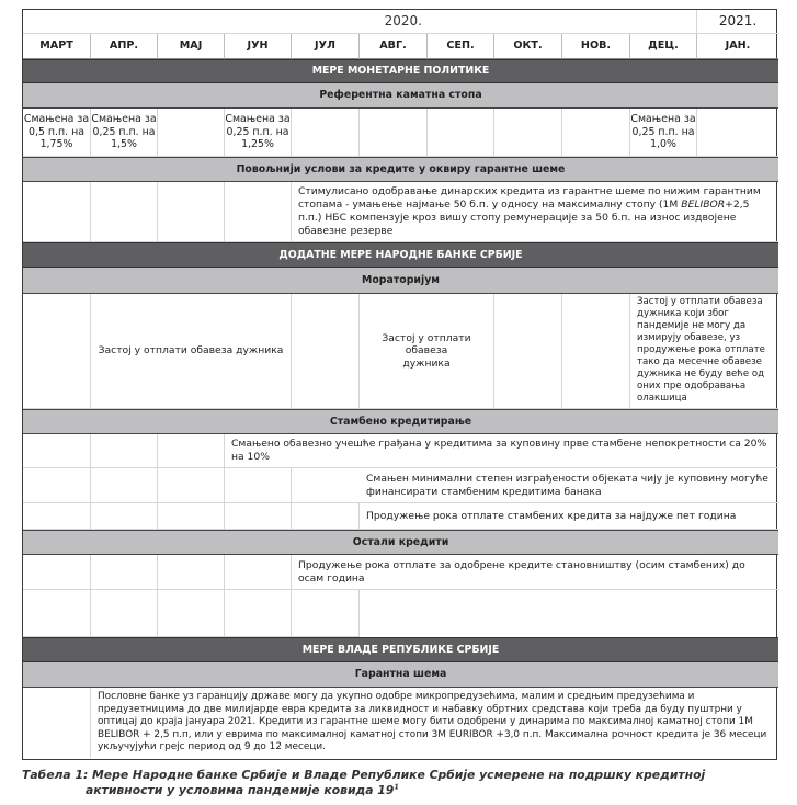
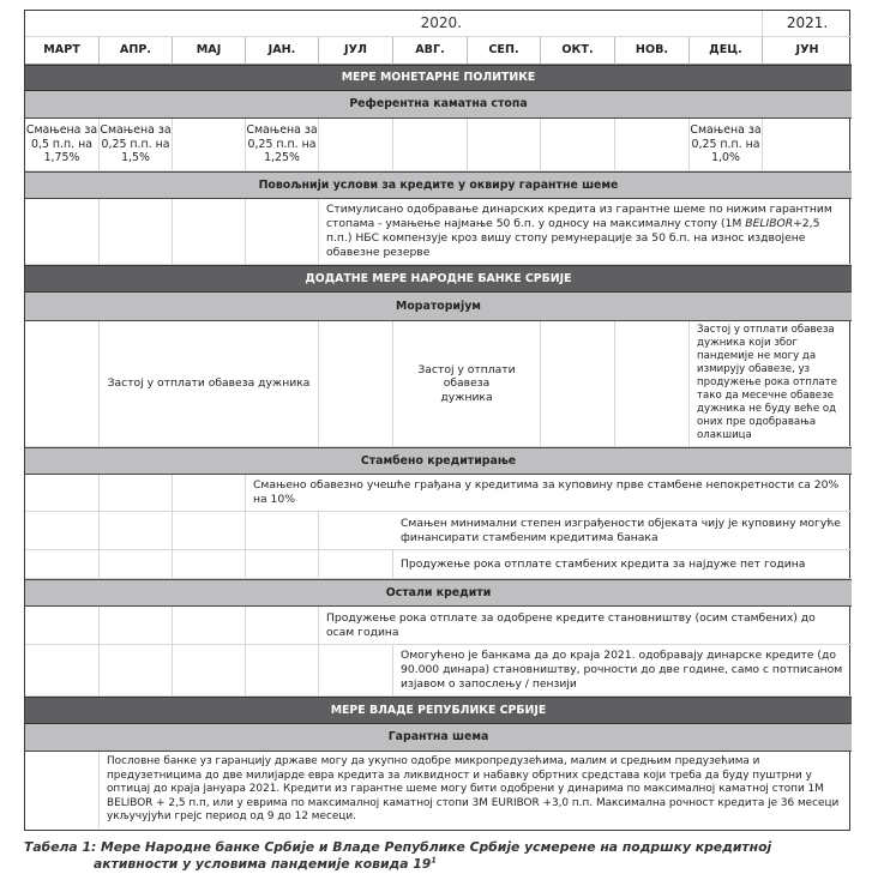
  2020.
  2021.
  МАРТ
  АПР.
  МАЈ
- ЈУН
+ ЈАН.
  ЈУЛ
  АВГ.
  СЕП.
  ОКТ.
  НОВ.
  ДЕЦ.
- ЈАН.
+ ЈУН
  МЕРЕ МОНЕТАРНЕ ПОЛИТИКЕ
  Референтна каматна стопа
  Смањена за 0,5 п.п. на 1,75%
  Смањена за 0,25 п.п. на 1,5%
  Смањена за 0,25 п.п. на 1,25%
  Смањена за 0,25 п.п. на 1,0%
  Повољнији услови за кредите у оквиру гарантне шеме
  Стимулисано одобравање динарских кредита из гарантне шеме по нижим гарантним стопама - умањење најмање 50 б.п. у односу на максималну стопу (1М BELIBOR+2,5 п.п.) НБС компензује кроз вишу стопу ремунерације за 50 б.п. на износ издвојене обавезне резерве
  ДОДАТНЕ МЕРЕ НАРОДНЕ БАНКЕ СРБИЈЕ
  Мораторијум
  Застој у отплати обавеза дужника
  Застој у отплати обавеза дужника
  Застој у отплати обавеза дужника који због пандемије не могу да измирују обавезе, уз продужење рока отплате тако да месечне обавезе дужника не буду веће од оних пре одобравања олакшица
  Стамбено кредитирање
  Смањено обавезно учешће грађана у кредитима за куповину прве стамбене непокретности са 20% на 10%
  Смањен минимални степен изграђености објеката чију је куповину могуће финансирати стамбеним кредитима банака
  Продужење рока отплате стамбених кредита за најдуже пет година
  Остали кредити
  Продужење рока отплате за одобрене кредите становништву (осим стамбених) до осам година
+ Омогућено је банкама да до краја 2021. одобравају динарске кредите (до 90.000 динара) становништву, рочности до две године, само с потписаном изјавом о запослењу / пензији
  МЕРЕ ВЛАДЕ РЕПУБЛИКЕ СРБИЈЕ
  Гарантна шема
  Пословне банке уз гаранцију државе могу да укупно одобре микропредузећима, малим и средњим предузећима и предузетницима до две милијарде евра кредита за ликвидност и набавку обртних средстава који треба да буду пуштрни у оптицај до краја јануара 2021. Кредити из гарантне шеме могу бити одобрени у динарима по максималној каматној стопи 1М BELIBOR + 2,5 п.п, или у еврима по максималној каматној стопи 3М EURIBOR +3,0 п.п. Максимална рочност кредита је 36 месеци укључујући грејс период од 9 до 12 месеци.
  Табела 1: Мере Народне банке Србије и Владе Републике Србије усмерене на подршку кредитној
  активности у условима пандемије ковида 191
